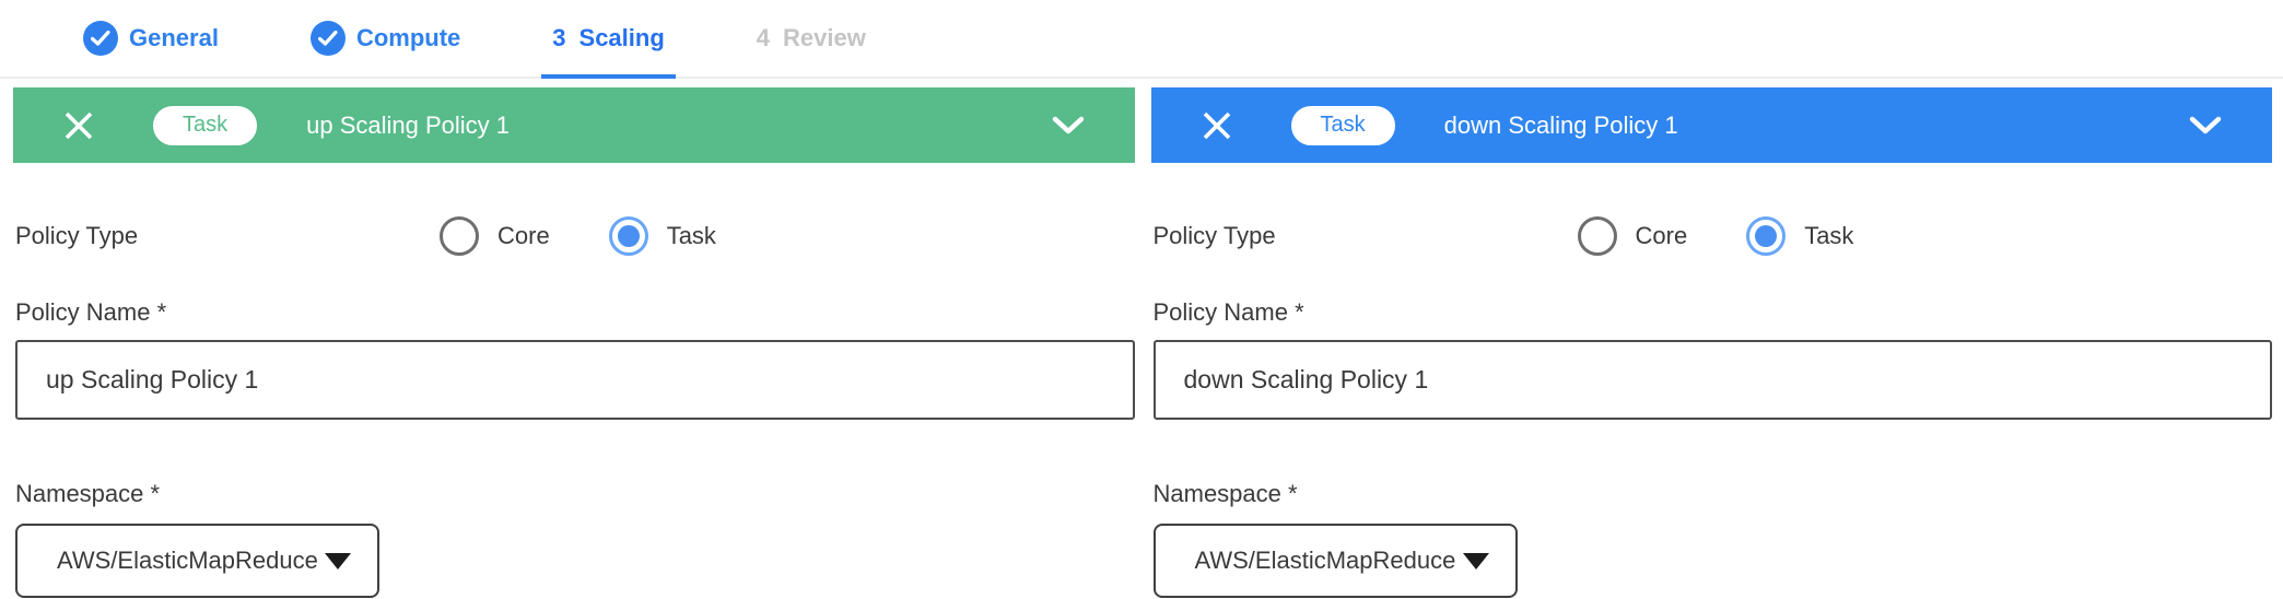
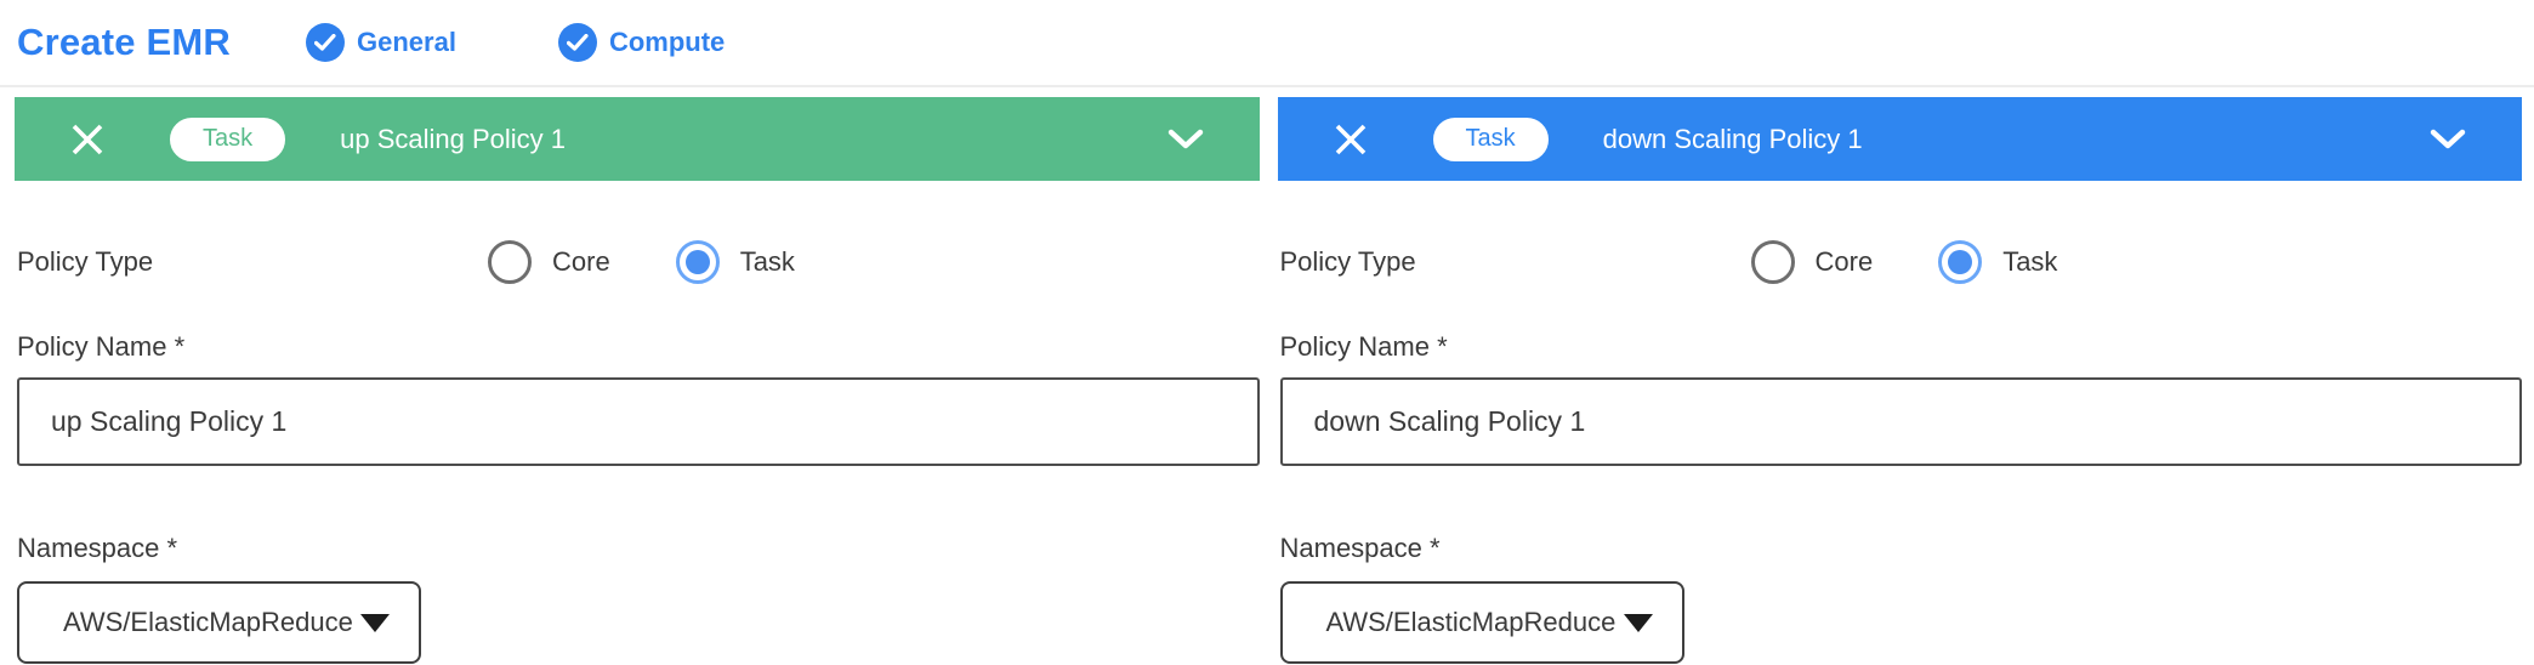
+ Create EMR
  General
  Compute
- 3
- Scaling
- 4
- Review
  Task
  up Scaling Policy 1
  Policy Type
  Core
  Task
  Policy Name *
  up Scaling Policy 1
  Namespace *
  AWS/ElasticMapReduce
  Task
  down Scaling Policy 1
  Policy Type
  Core
  Task
  Policy Name *
  down Scaling Policy 1
  Namespace *
  AWS/ElasticMapReduce
